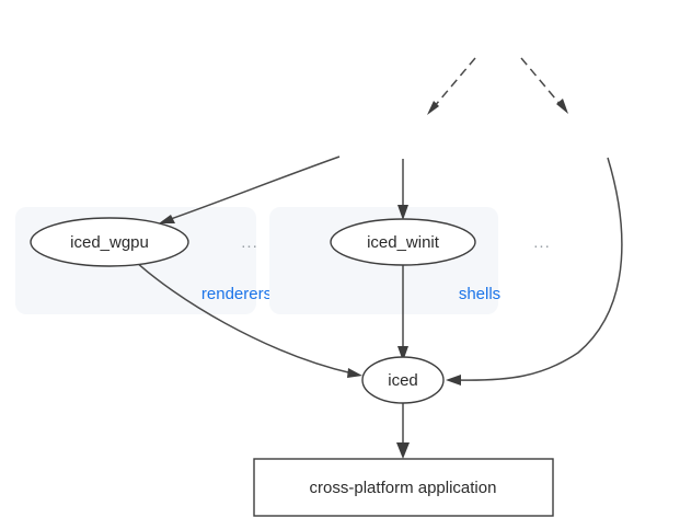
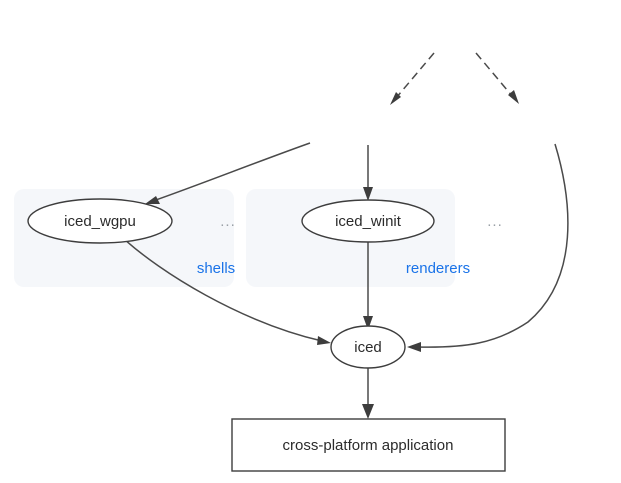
- renderers
+ shells
  ...
- shells
+ renderers
  ...
  iced_wgpu
  iced_winit
  iced
  cross-platform application
